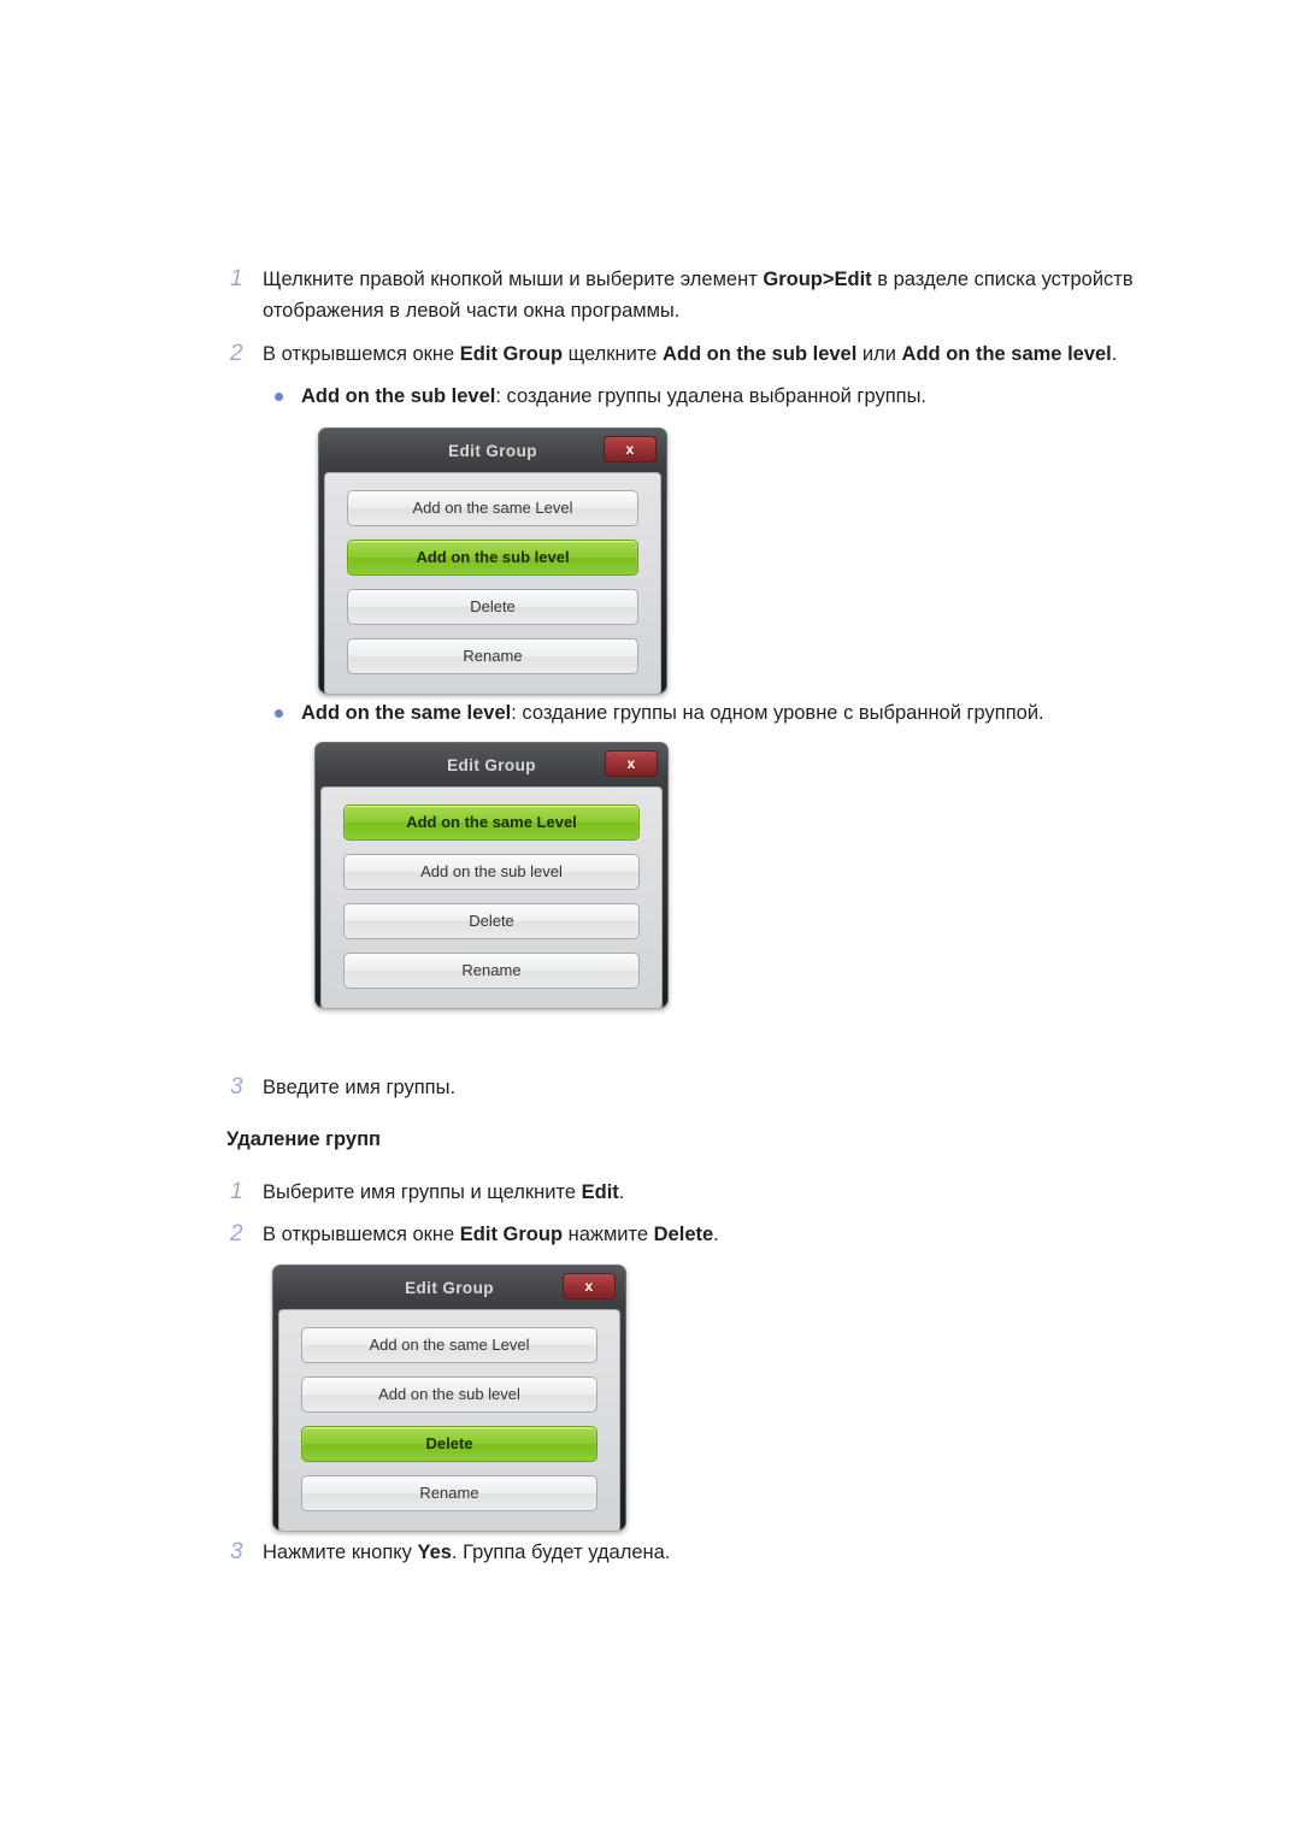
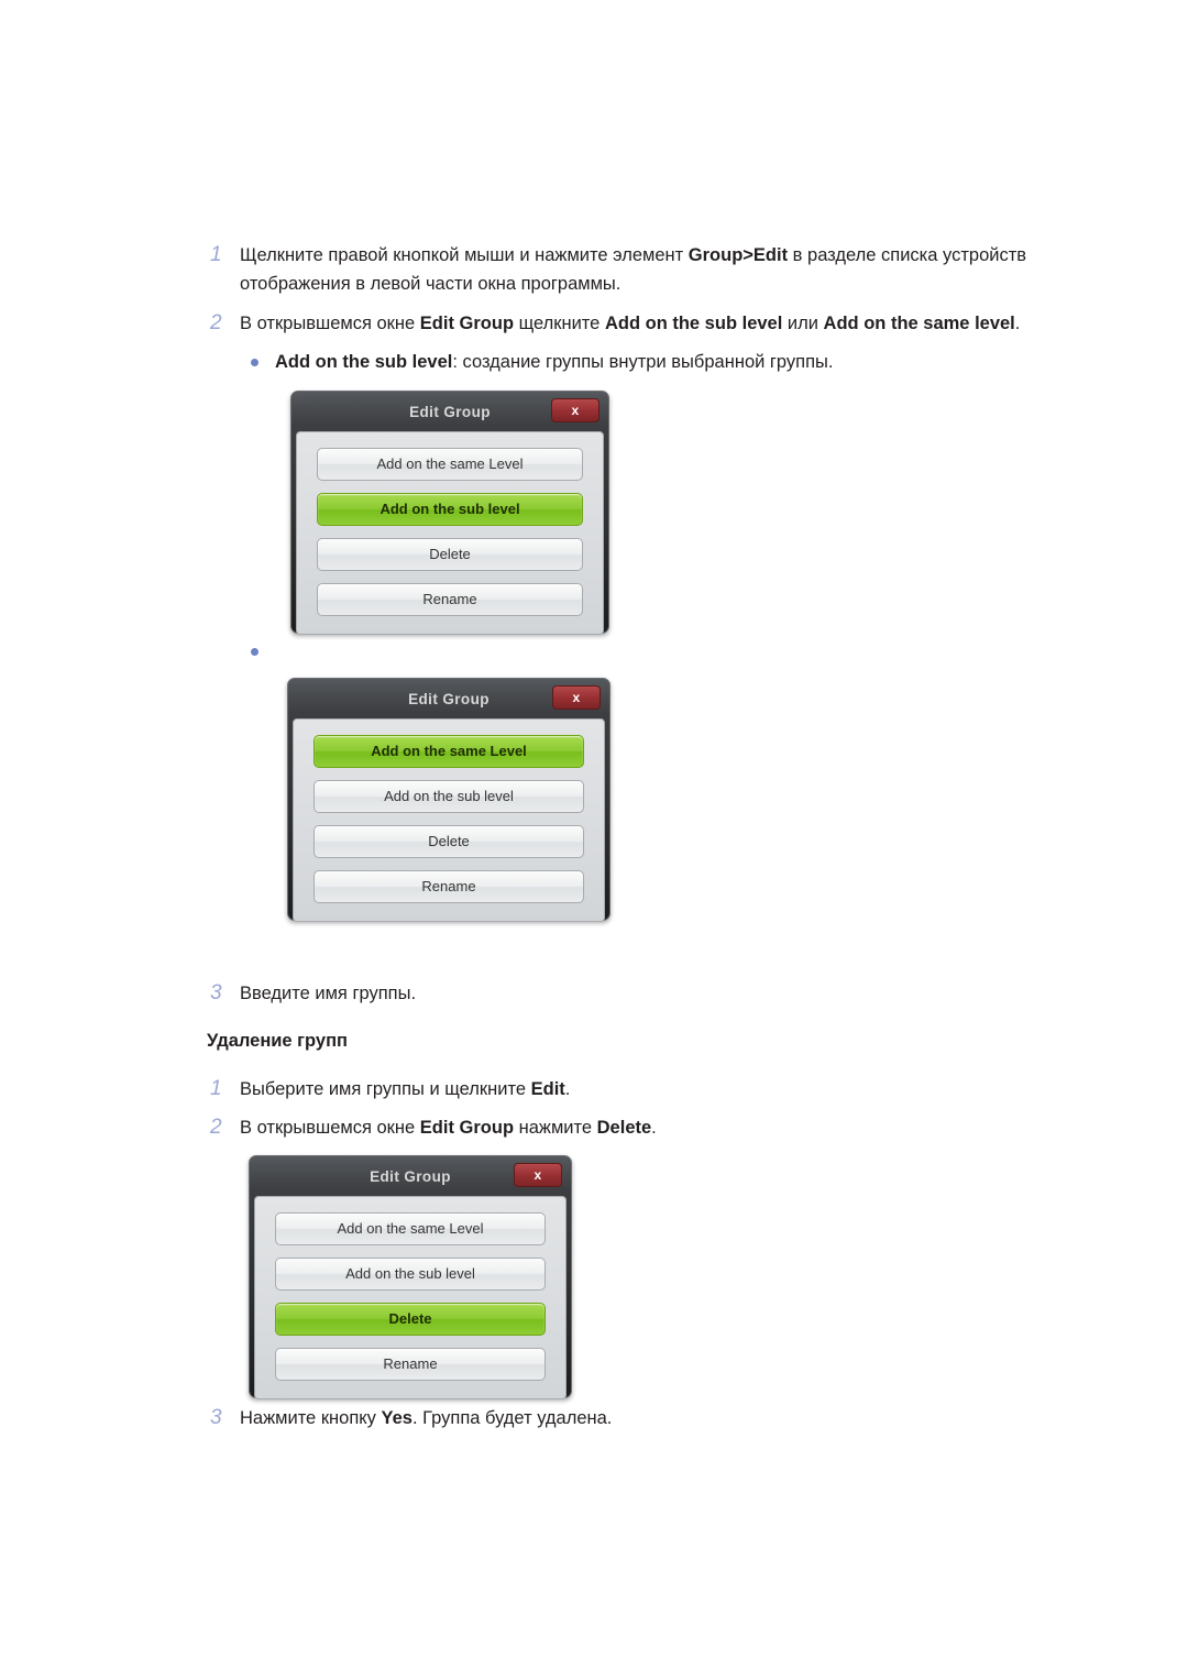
  1
- Щелкните правой кнопкой мыши и выберите элемент Group>Edit в разделе списка устройств отображения в левой части окна программы.
+ Щелкните правой кнопкой мыши и нажмите элемент Group>Edit в разделе списка устройств отображения в левой части окна программы.
  2
  В открывшемся окне Edit Group щелкните Add on the sub level или Add on the same level.
- Add on the sub level: создание группы удалена выбранной группы.
+ Add on the sub level: создание группы внутри выбранной группы.
  Edit Group
  x
  Add on the same Level
  Add on the sub level
  Delete
  Rename
- Add on the same level: создание группы на одном уровне с выбранной группой.
  Edit Group
  x
  Add on the same Level
  Add on the sub level
  Delete
  Rename
  3
  Введите имя группы.
  Удаление групп
  1
  Выберите имя группы и щелкните Edit.
  2
  В открывшемся окне Edit Group нажмите Delete.
  Edit Group
  x
  Add on the same Level
  Add on the sub level
  Delete
  Rename
  3
  Нажмите кнопку Yes. Группа будет удалена.
